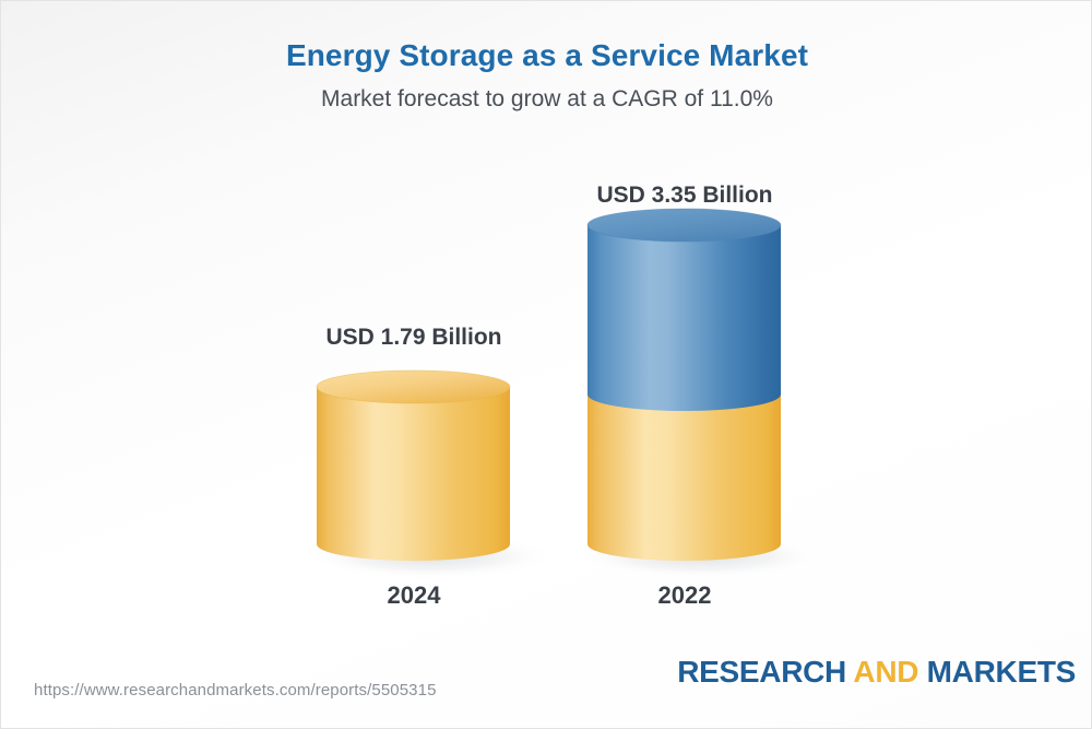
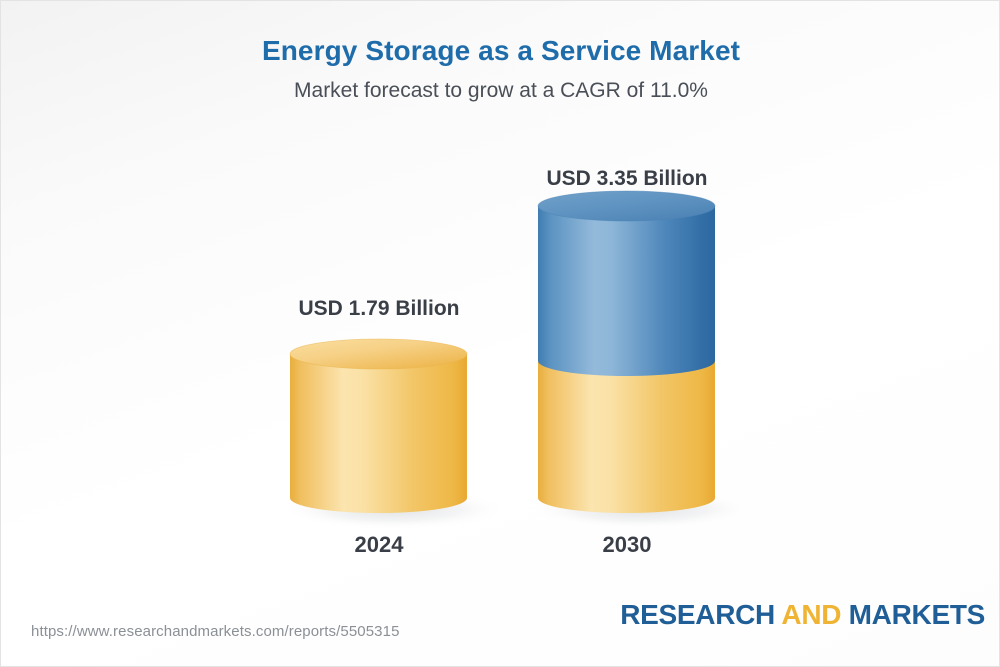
  Energy Storage as a Service Market
  Market forecast to grow at a CAGR of 11.0%
  USD 1.79 Billion
  USD 3.35 Billion
  2024
- 2022
+ 2030
  https://www.researchandmarkets.com/reports/5505315
  RESEARCH AND MARKETS
